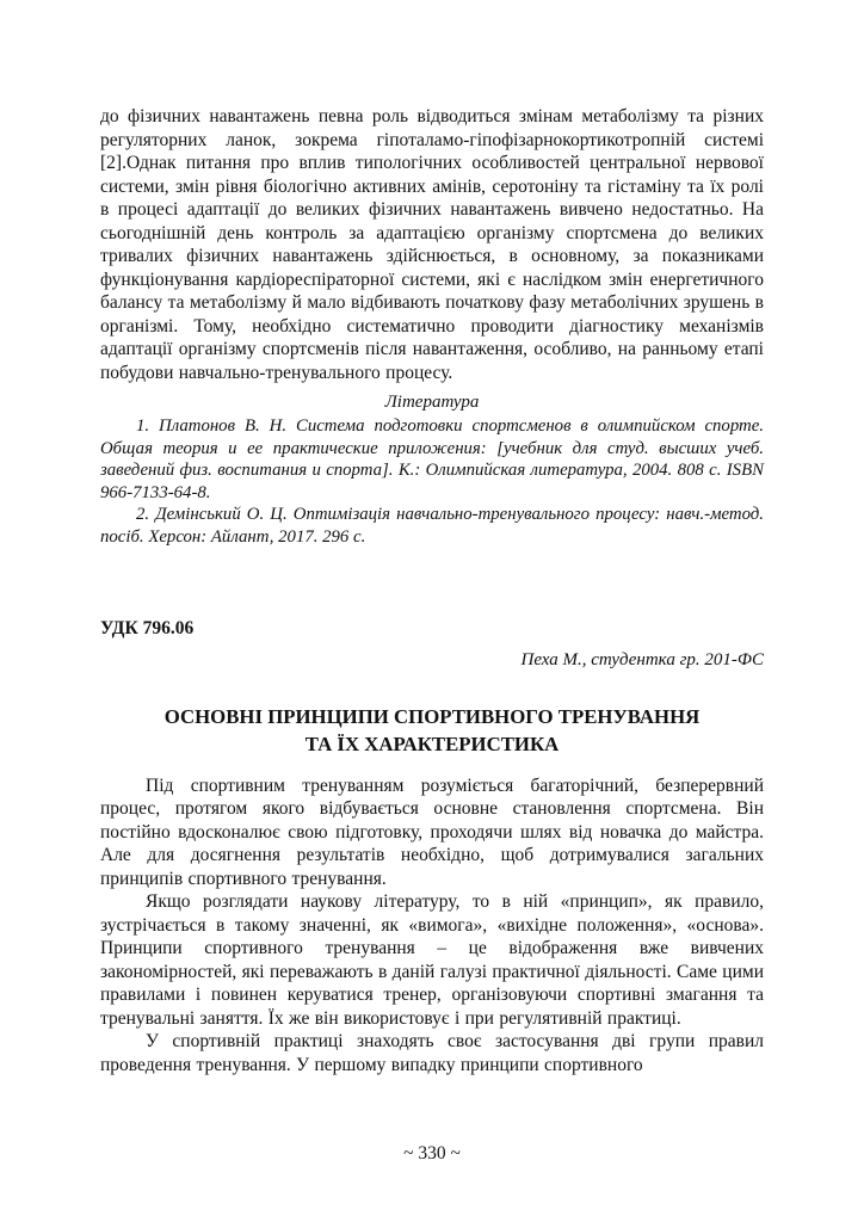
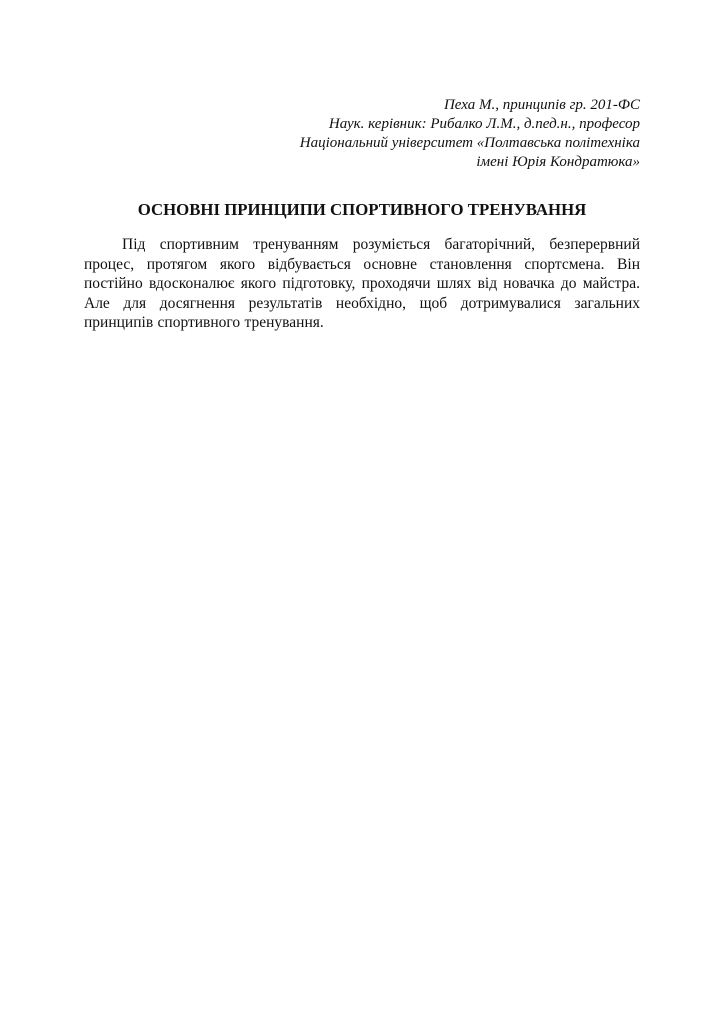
- до фізичних навантажень певна роль відводиться змінам метаболізму та різних регуляторних ланок, зокрема гіпоталамо-гіпофізарнокортикотропній системі [2].Однак питання про вплив типологічних особливостей центральної нервової системи, змін рівня біологічно активних амінів, серотоніну та гістаміну та їх ролі в процесі адаптації до великих фізичних навантажень вивчено недостатньо. На сьогоднішній день контроль за адаптацією організму спортсмена до великих тривалих фізичних навантажень здійснюється, в основному, за показниками функціонування кардіореспіраторної системи, які є наслідком змін енергетичного балансу та метаболізму й мало відбивають початкову фазу метаболічних зрушень в організмі. Тому, необхідно систематично проводити діагностику механізмів адаптації організму спортсменів після навантаження, особливо, на ранньому етапі побудови навчально-тренувального процесу.
- Література
- 1. Платонов В. Н. Система подготовки спортсменов в олимпийском спорте. Общая теория и ее практические приложения: [учебник для студ. высших учеб. заведений физ. воспитания и спорта]. К.: Олимпийская литература, 2004. 808 с. ISBN 966-7133-64-8.
- 2. Демінський О. Ц. Оптимізація навчально-тренувального процесу: навч.-метод. посіб. Херсон: Айлант, 2017. 296 с.
- УДК 796.06
- Пеха М., студентка гр. 201-ФС
+ Пеха М., принципів гр. 201-ФС
+ Наук. керівник: Рибалко Л.М., д.пед.н., професор
+ Національний університет «Полтавська політехніка
+ імені Юрія Кондратюка»
  ОСНОВНІ ПРИНЦИПИ СПОРТИВНОГО ТРЕНУВАННЯ
- ТА ЇХ ХАРАКТЕРИСТИКА
- Під спортивним тренуванням розуміється багаторічний, безперервний процес, протягом якого відбувається основне становлення спортсмена. Він постійно вдосконалює свою підготовку, проходячи шлях від новачка до майстра. Але для досягнення результатів необхідно, щоб дотримувалися загальних принципів спортивного тренування.
+ Під спортивним тренуванням розуміється багаторічний, безперервний процес, протягом якого відбувається основне становлення спортсмена. Він постійно вдосконалює якого підготовку, проходячи шлях від новачка до майстра. Але для досягнення результатів необхідно, щоб дотримувалися загальних принципів спортивного тренування.
- Якщо розглядати наукову літературу, то в ній «принцип», як правило, зустрічається в такому значенні, як «вимога», «вихідне положення», «основа». Принципи спортивного тренування – це відображення вже вивчених закономірностей, які переважають в даній галузі практичної діяльності. Саме цими правилами і повинен керуватися тренер, організовуючи спортивні змагання та тренувальні заняття. Їх же він використовує і при регулятивній практиці.
- У спортивній практиці знаходять своє застосування дві групи правил проведення тренування. У першому випадку принципи спортивного
- ~ 330 ~
